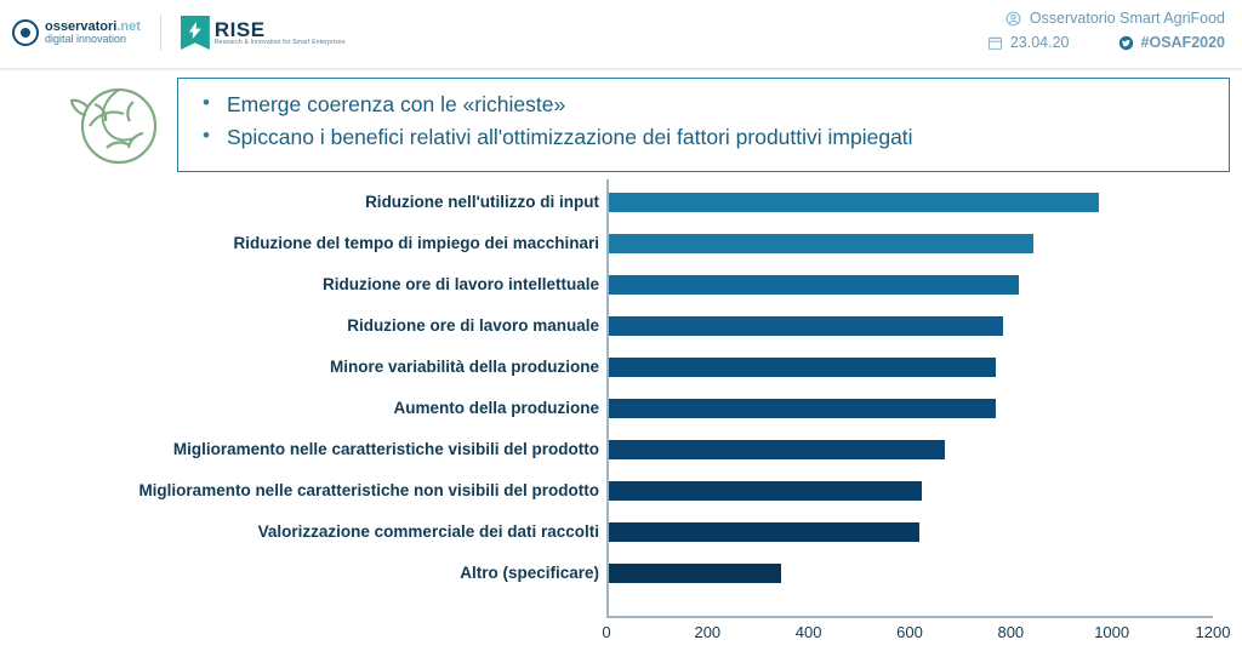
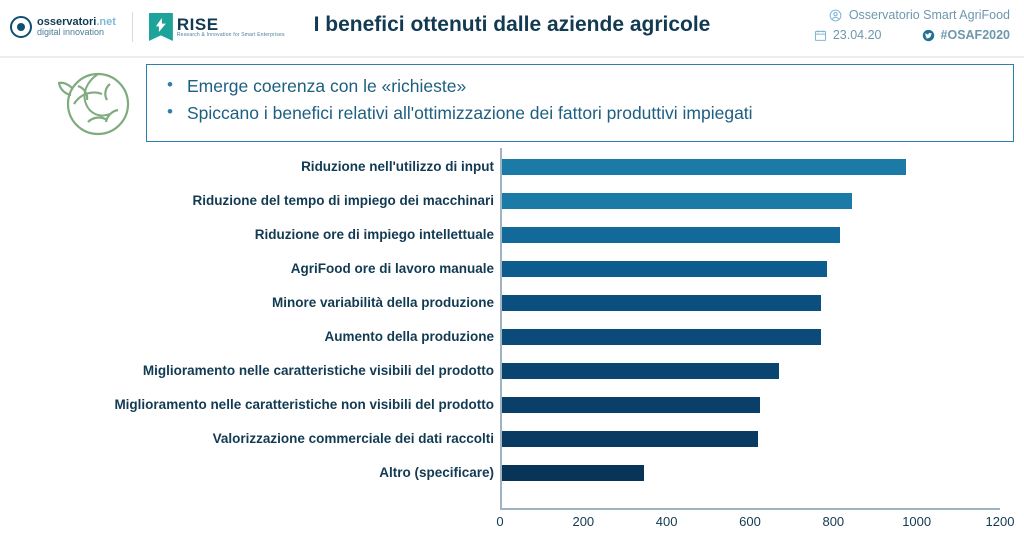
  osservatori.net
  digital innovation
  RISE
+ I benefici ottenuti dalle aziende agricole
  Osservatorio Smart AgriFood
  23.04.20
  #OSAF2020
  Emerge coerenza con le «richieste»
  Spiccano i benefici relativi all'ottimizzazione dei fattori produttivi impiegati
  Riduzione nell'utilizzo di input
  Riduzione del tempo di impiego dei macchinari
- Riduzione ore di lavoro intellettuale
+ Riduzione ore di impiego intellettuale
- Riduzione ore di lavoro manuale
+ AgriFood ore di lavoro manuale
  Minore variabilità della produzione
  Aumento della produzione
  Miglioramento nelle caratteristiche visibili del prodotto
  Miglioramento nelle caratteristiche non visibili del prodotto
  Valorizzazione commerciale dei dati raccolti
  Altro (specificare)
  0
  200
  400
  600
  800
  1000
  1200
